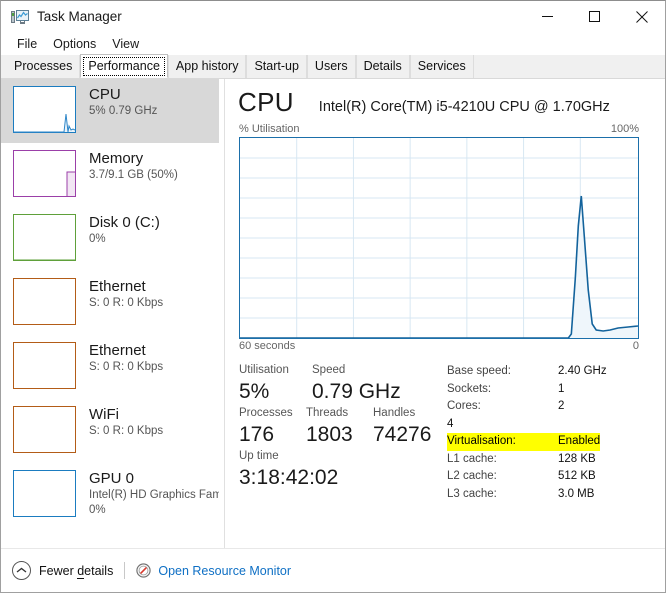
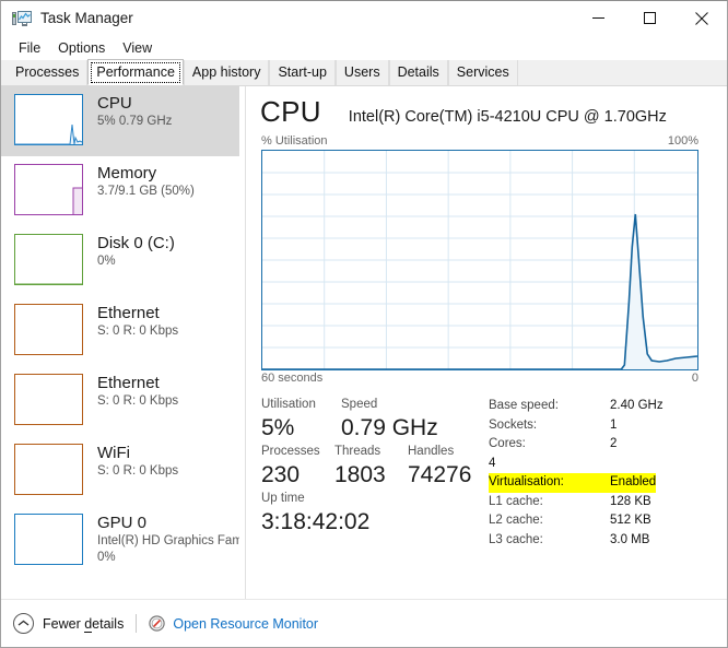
  Task Manager
  File
  Options
  View
  Processes
  Performance
  App history
  Start-up
  Users
  Details
  Services
  CPU
  5% 0.79 GHz
  Memory
  3.7/9.1 GB (50%)
  Disk 0 (C:)
  0%
  Ethernet
  S: 0 R: 0 Kbps
  Ethernet
  S: 0 R: 0 Kbps
  WiFi
  S: 0 R: 0 Kbps
  GPU 0
  Intel(R) HD Graphics Fam
  0%
  CPU
  Intel(R) Core(TM) i5-4210U CPU @ 1.70GHz
  % Utilisation
  100%
  60 seconds
  0
  Utilisation
  5%
  Speed
  0.79 GHz
  Processes
- 176
+ 230
  Threads
  1803
  Handles
  74276
  Up time
  3:18:42:02
  Base speed:
  2.40 GHz
  Sockets:
  1
  Cores:
  2
  4
  Virtualisation:
  Enabled
  L1 cache:
  128 KB
  L2 cache:
  512 KB
  L3 cache:
  3.0 MB
  Fewer details
  Open Resource Monitor
